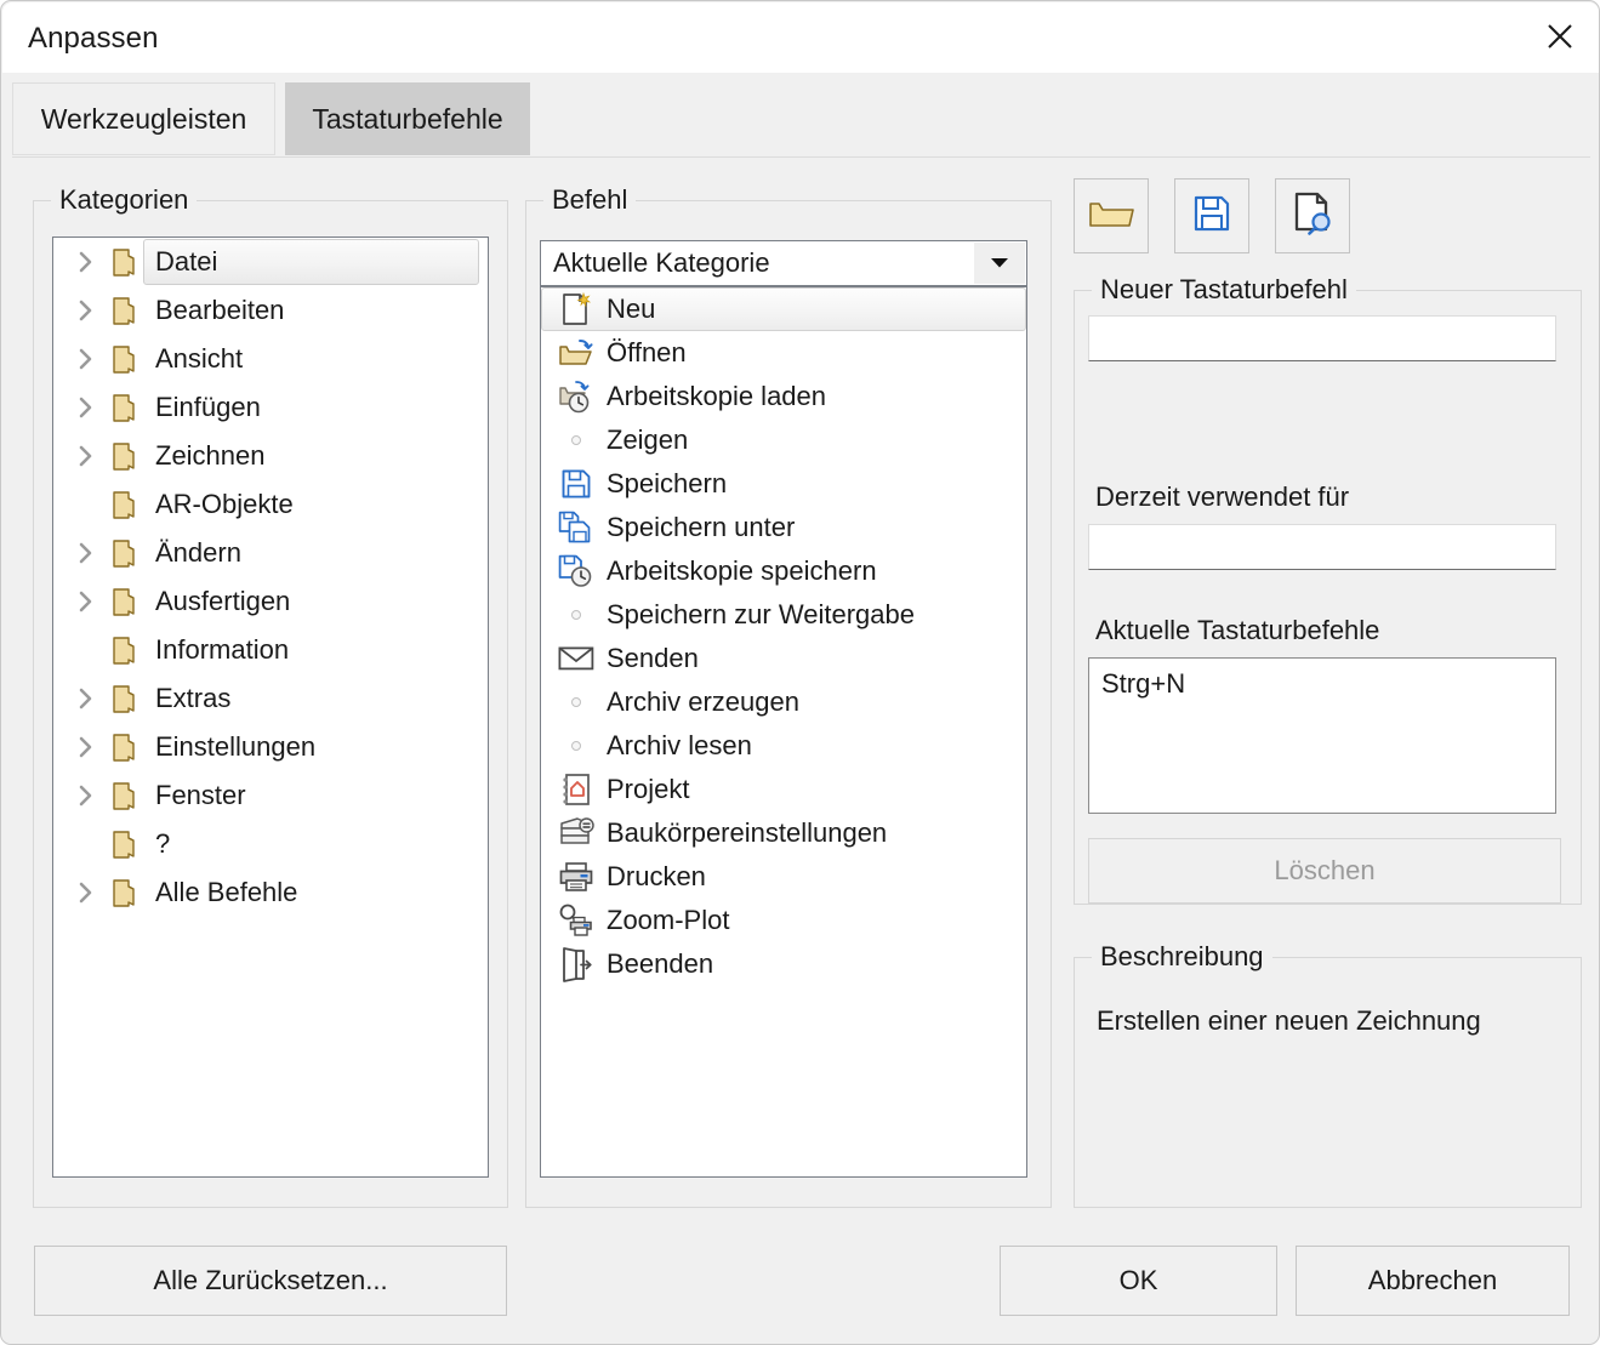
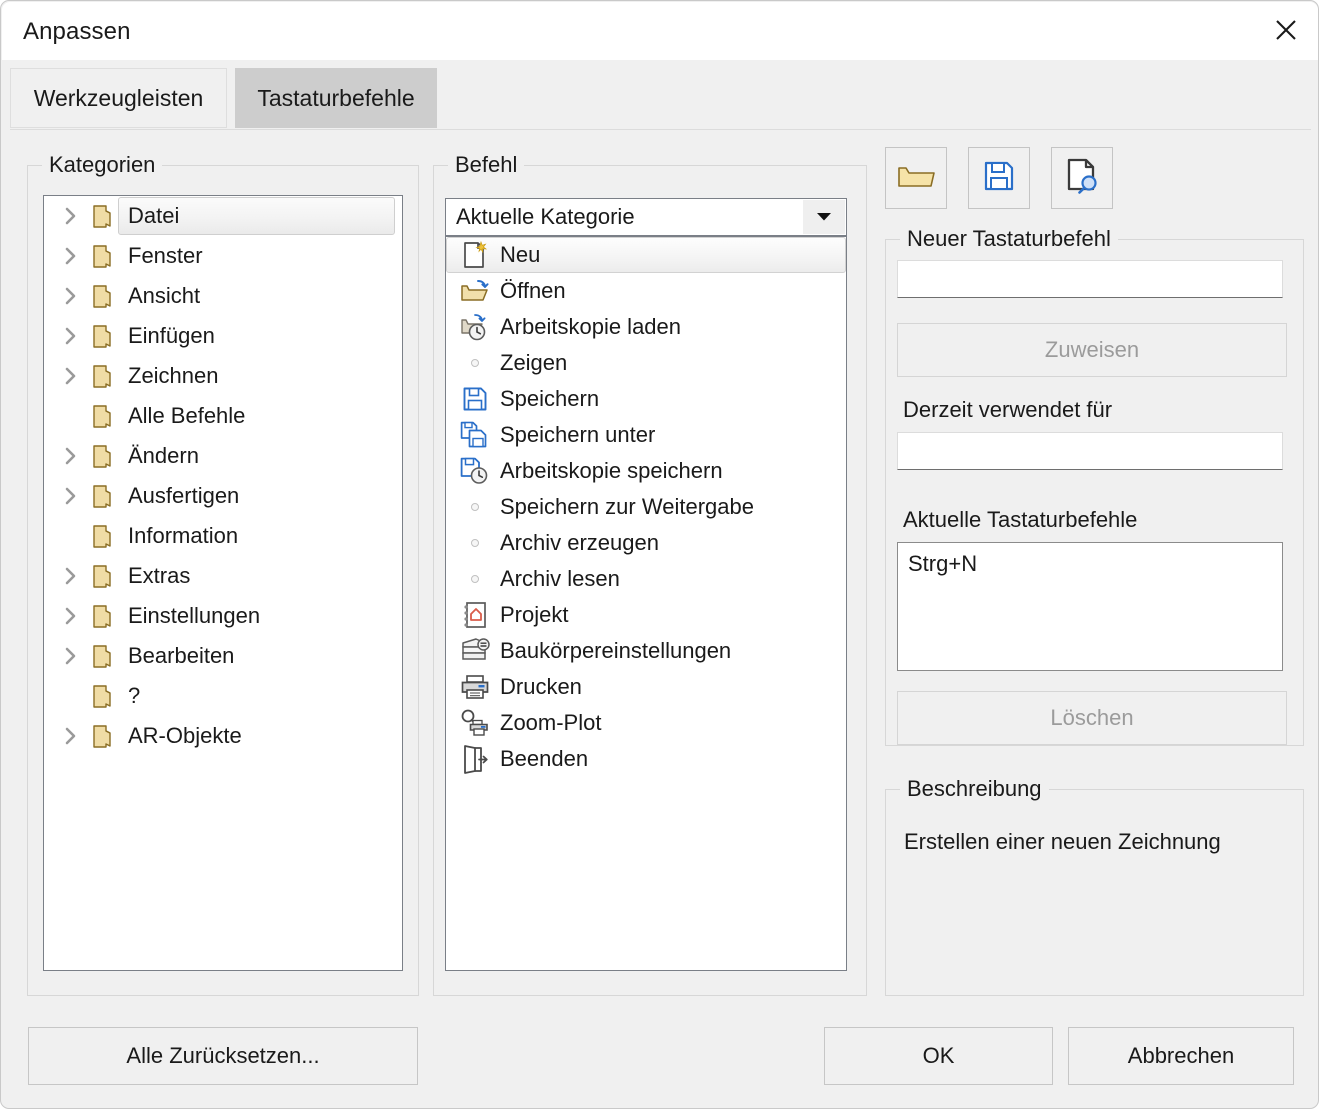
  Anpassen
  Werkzeugleisten
  Tastaturbefehle
  Kategorien
  Datei
- Bearbeiten
+ Fenster
  Ansicht
  Einfügen
  Zeichnen
- AR-Objekte
+ Alle Befehle
  Ändern
  Ausfertigen
  Information
  Extras
  Einstellungen
- Fenster
+ Bearbeiten
  ?
- Alle Befehle
+ AR-Objekte
  Befehl
  Aktuelle Kategorie
  Neu
  Öffnen
  Arbeitskopie laden
  Zeigen
  Speichern
  Speichern unter
  Arbeitskopie speichern
  Speichern zur Weitergabe
- Senden
  Archiv erzeugen
  Archiv lesen
  Projekt
  Baukörpereinstellungen
  Drucken
  Zoom-Plot
  Beenden
  Neuer Tastaturbefehl
+ Zuweisen
  Derzeit verwendet für
  Aktuelle Tastaturbefehle
  Strg+N
  Löschen
  Beschreibung
  Erstellen einer neuen Zeichnung
  Alle Zurücksetzen...
  OK
  Abbrechen
